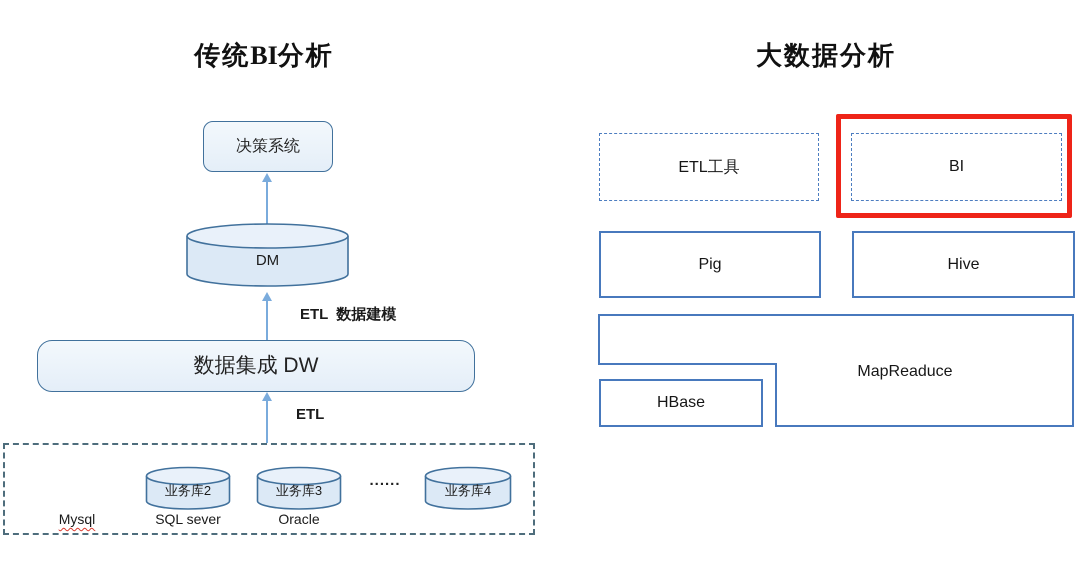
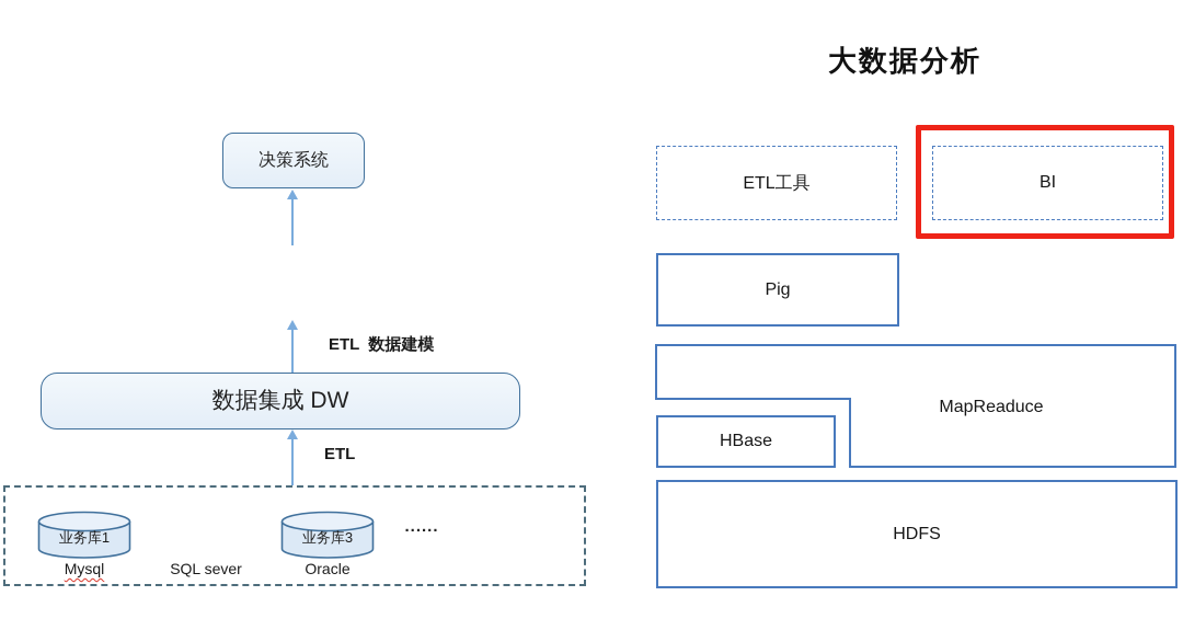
- 传统BI分析
  决策系统
- DM
  ETL 数据建模
  数据集成 DW
  ETL
+ 业务库1
  Mysql
- 业务库2
  SQL sever
  业务库3
  Oracle
  ......
- 业务库4
  大数据分析
  ETL工具
  BI
  Pig
- Hive
  MapReaduce
  HBase
+ HDFS
